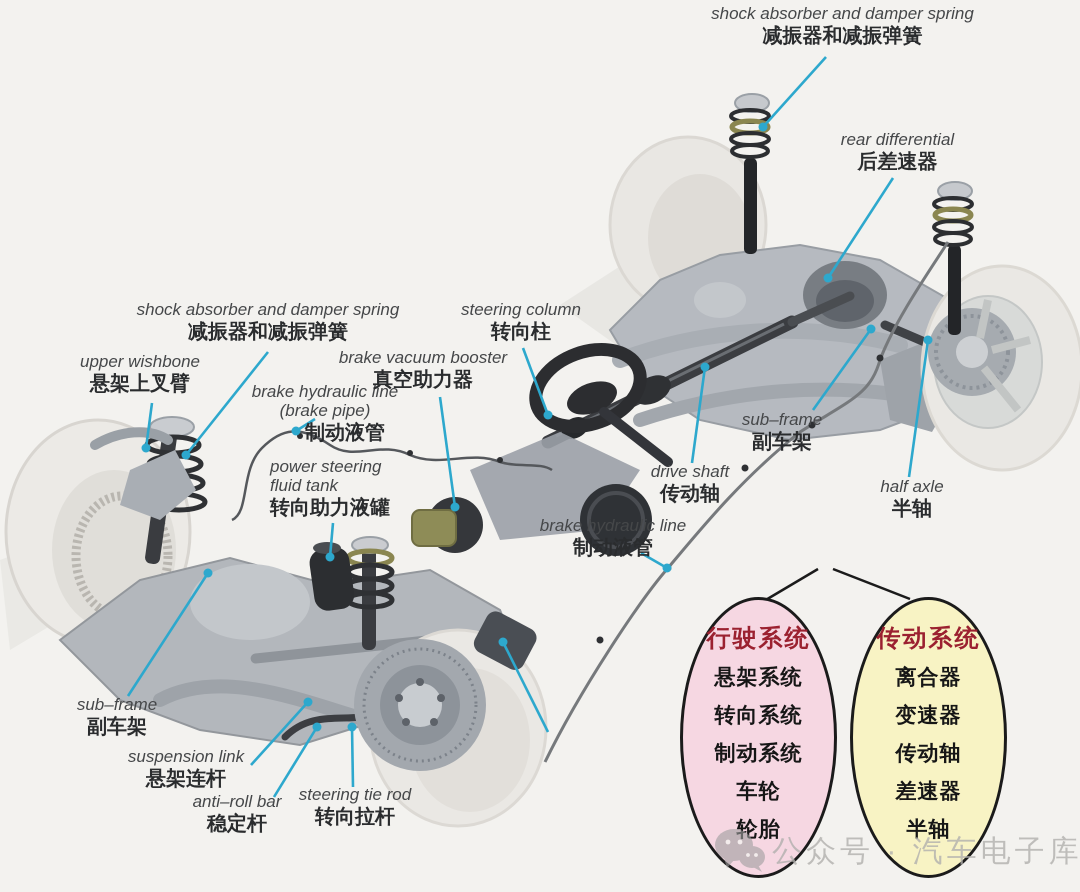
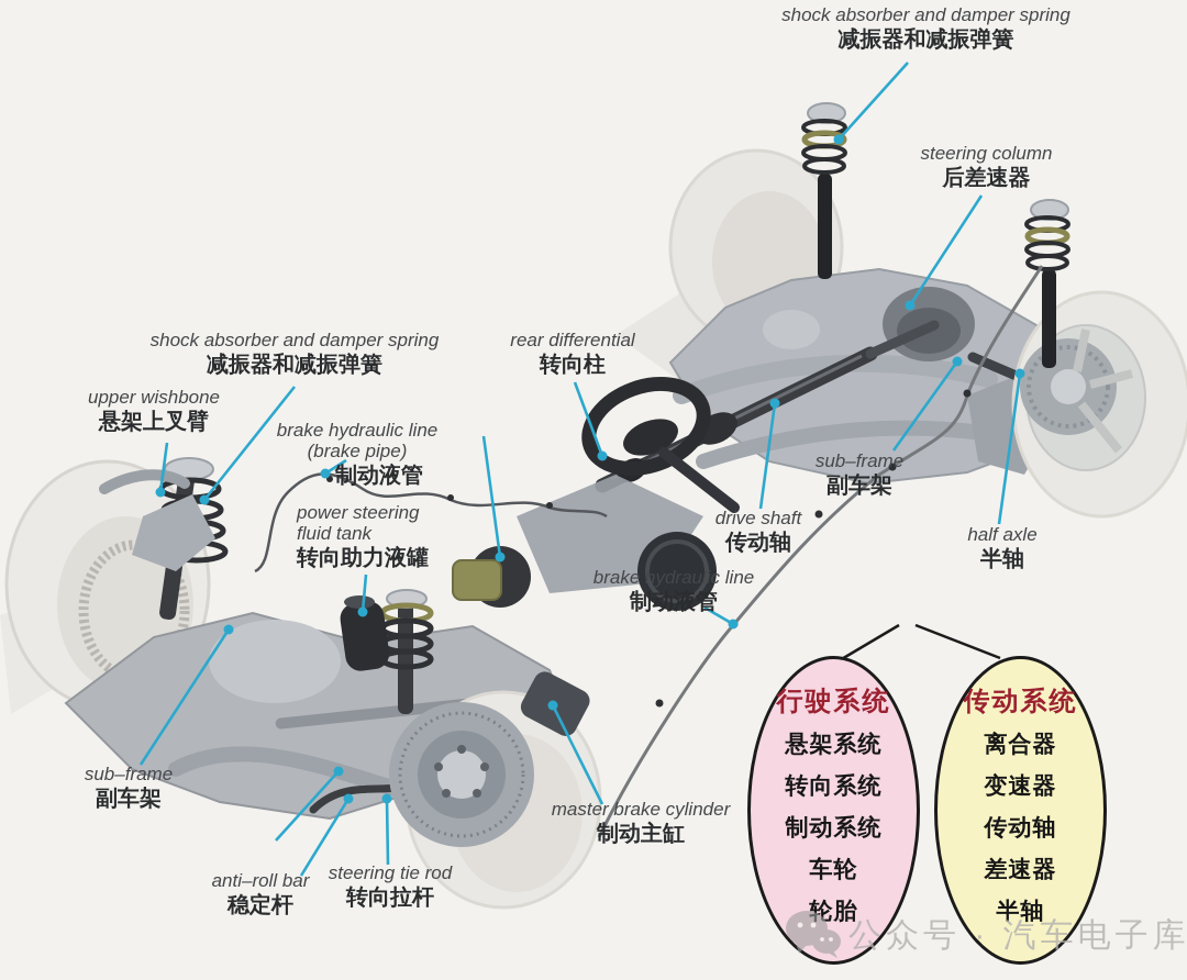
  shock absorber and damper spring
  减振器和减振弹簧
- rear differential
+ steering column
  后差速器
  shock absorber and damper spring
  减振器和减振弹簧
  upper wishbone
  悬架上叉臂
  brake hydraulic line
  (brake pipe)
  制动液管
- steering column
+ rear differential
  转向柱
- brake vacuum booster
- 真空助力器
  power steering
  fluid tank
  转向助力液罐
  drive shaft
  传动轴
  sub–frame
  副车架
  half axle
  半轴
  brake hydraulic line
  制动液管
  sub–frame
  副车架
- suspension link
- 悬架连杆
  anti–roll bar
  稳定杆
  steering tie rod
  转向拉杆
+ master brake cylinder
+ 制动主缸
  行驶系统
  悬架系统
  转向系统
  制动系统
  车轮
  轮胎
  传动系统
  离合器
  变速器
  传动轴
  差速器
  半轴
  公众号 · 汽车电子库
